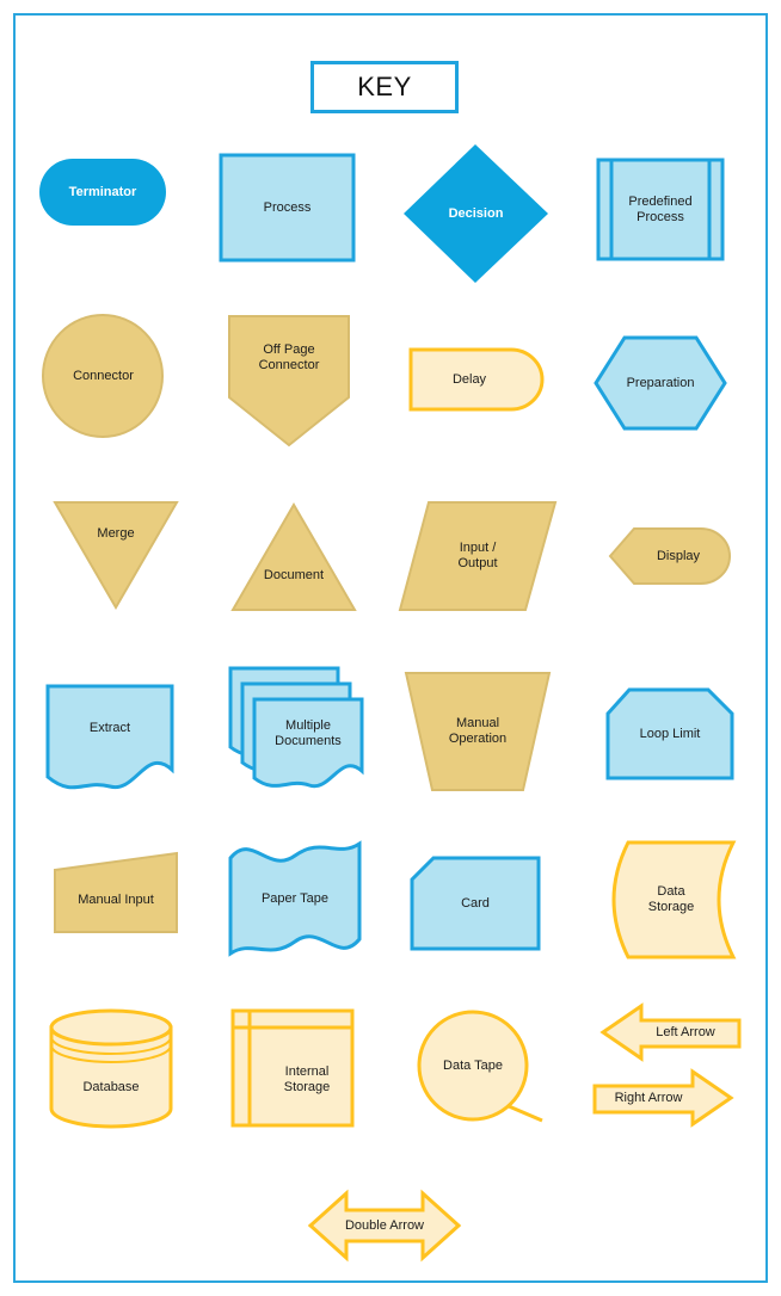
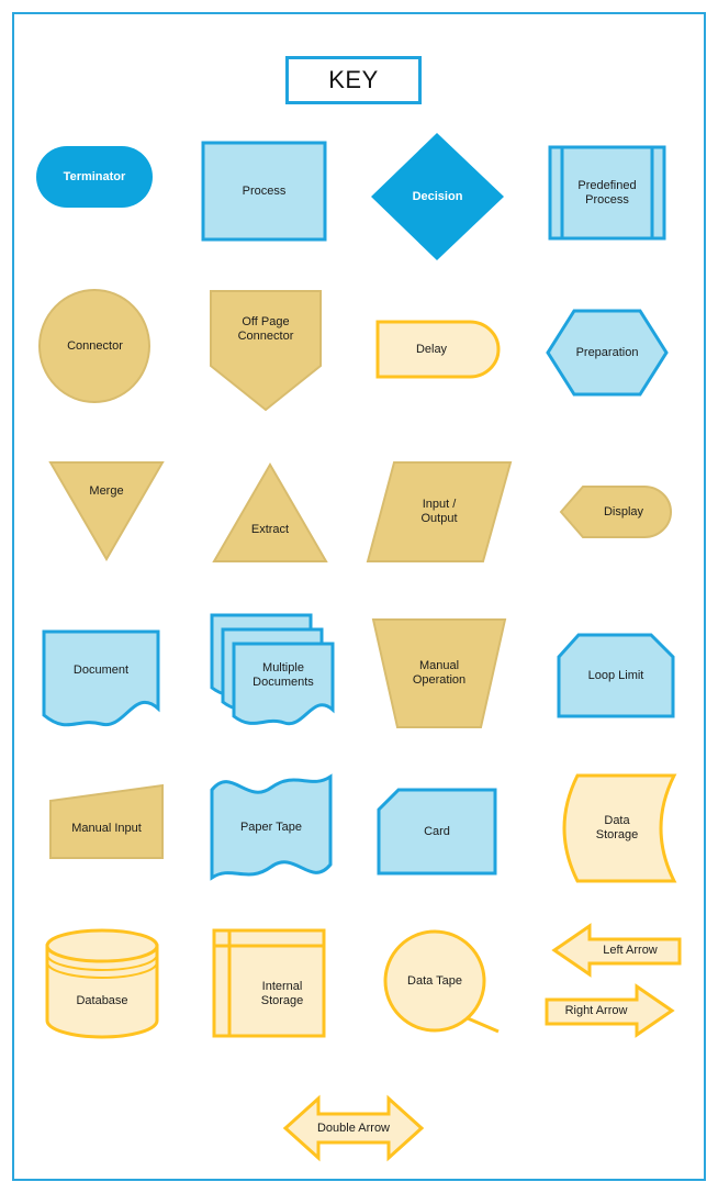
  KEY
  Terminator
  Process
  Decision
  Predefined
  Process
  Connector
  Off Page
  Connector
  Delay
  Preparation
  Merge
- Document
+ Extract
  Input /
  Output
  Display
- Extract
+ Document
  Multiple
  Documents
  Manual
  Operation
  Loop Limit
  Manual Input
  Paper Tape
  Card
  Data
  Storage
  Database
  Internal
  Storage
  Data Tape
  Left Arrow
  Right Arrow
  Double Arrow
